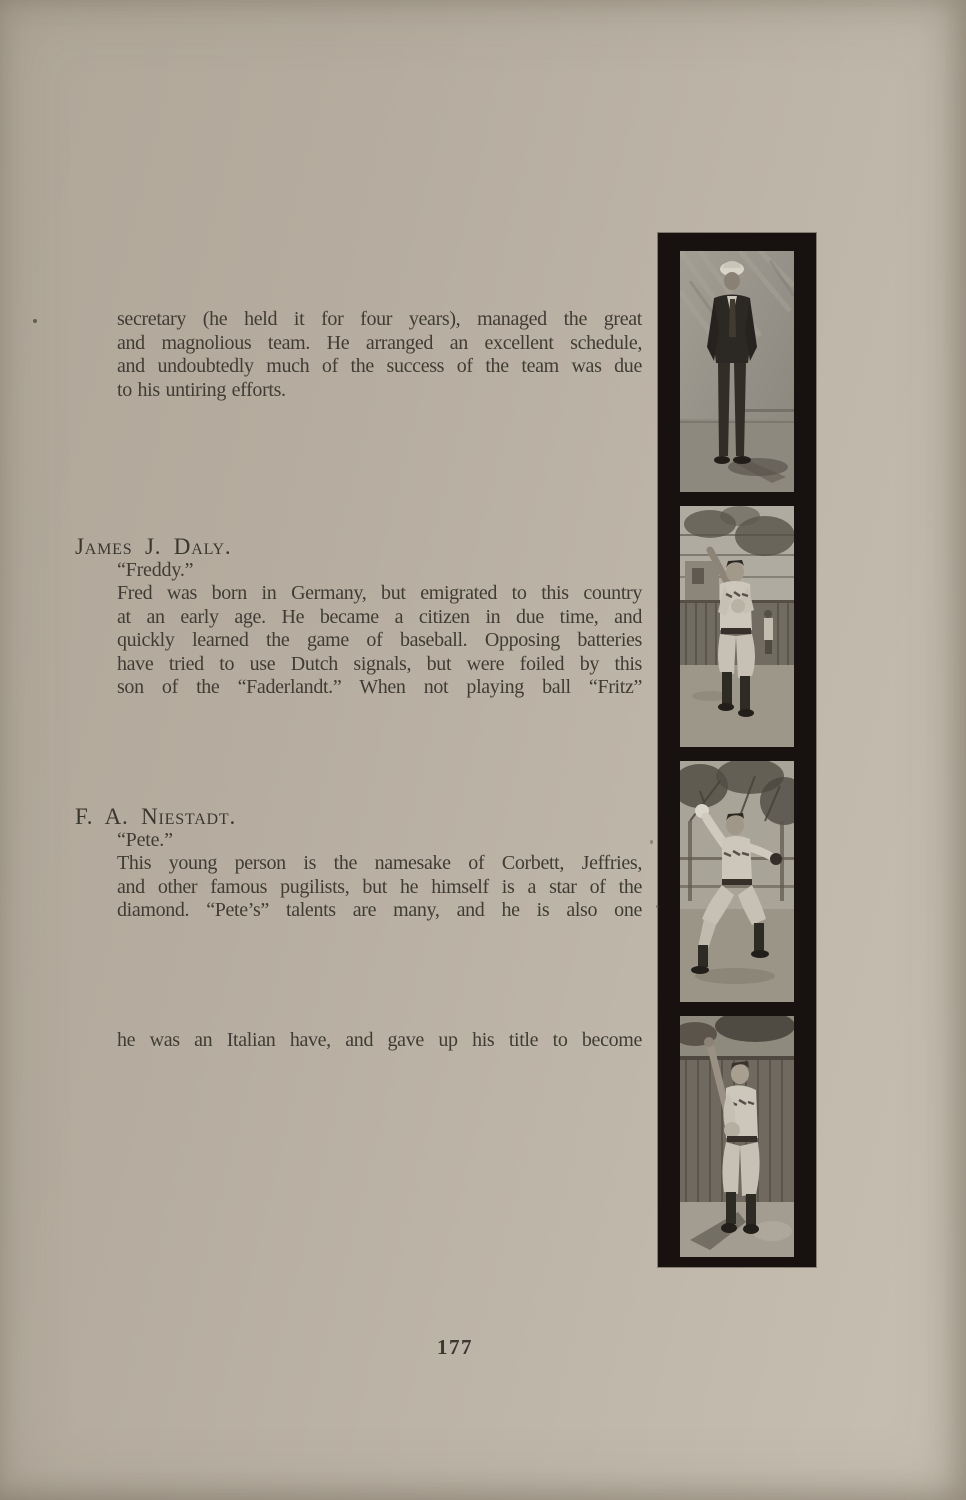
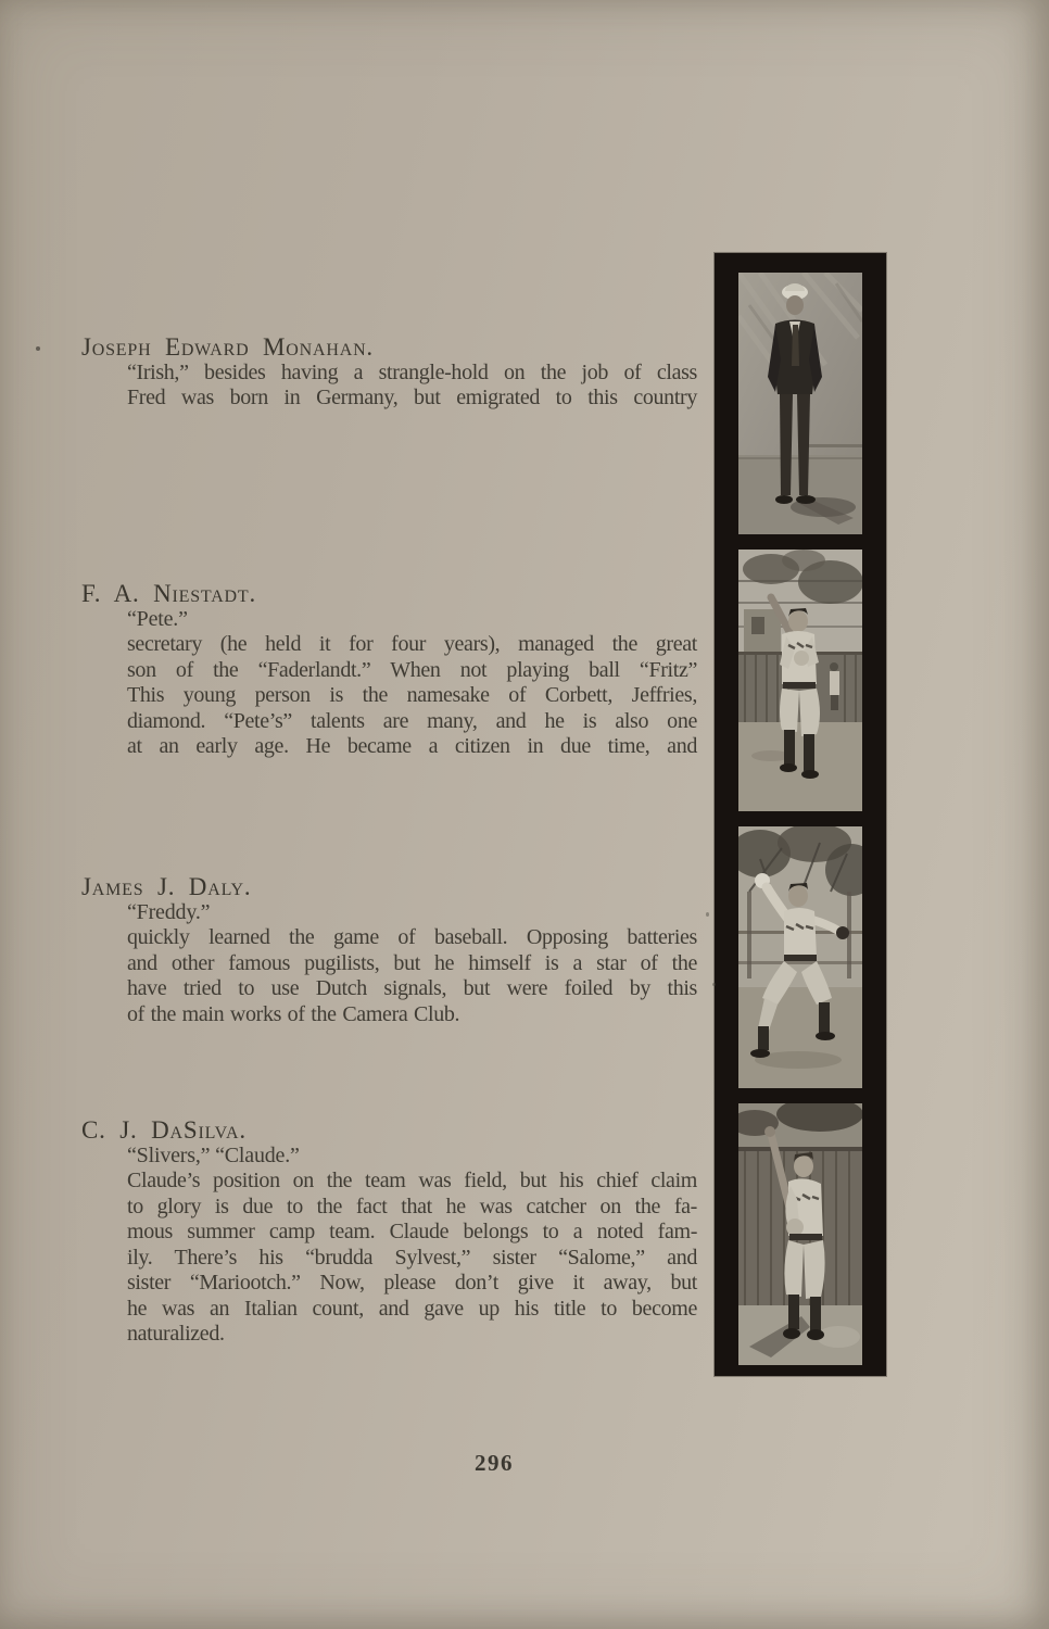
+ Joseph Edward Monahan.
+ “Irish,” besides having a strangle-hold on the job of class
- secretary (he held it for four years), managed the great
+ Fred was born in Germany, but emigrated to this country
- and magnolious team. He arranged an excellent schedule,
- and undoubtedly much of the success of the team was due
- to his untiring efforts.
- James J. Daly.
+ F. A. Niestadt.
- “Freddy.”
+ “Pete.”
- Fred was born in Germany, but emigrated to this country
+ secretary (he held it for four years), managed the great
- at an early age. He became a citizen in due time, and
+ son of the “Faderlandt.” When not playing ball “Fritz”
- quickly learned the game of baseball. Opposing batteries
+ This young person is the namesake of Corbett, Jeffries,
- have tried to use Dutch signals, but were foiled by this
+ diamond. “Pete’s” talents are many, and he is also one
- son of the “Faderlandt.” When not playing ball “Fritz”
+ at an early age. He became a citizen in due time, and
- F. A. Niestadt.
+ James J. Daly.
- “Pete.”
+ “Freddy.”
- This young person is the namesake of Corbett, Jeffries,
+ quickly learned the game of baseball. Opposing batteries
  and other famous pugilists, but he himself is a star of the
- diamond. “Pete’s” talents are many, and he is also one
+ have tried to use Dutch signals, but were foiled by this
+ of the main works of the Camera Club.
+ C. J. DaSilva.
+ “Slivers,” “Claude.”
+ Claude’s position on the team was field, but his chief claim
+ to glory is due to the fact that he was catcher on the fa-
+ mous summer camp team. Claude belongs to a noted fam-
+ ily. There’s his “brudda Sylvest,” sister “Salome,” and
+ sister “Mariootch.” Now, please don’t give it away, but
- he was an Italian have, and gave up his title to become
+ he was an Italian count, and gave up his title to become
+ naturalized.
- 177
+ 296
